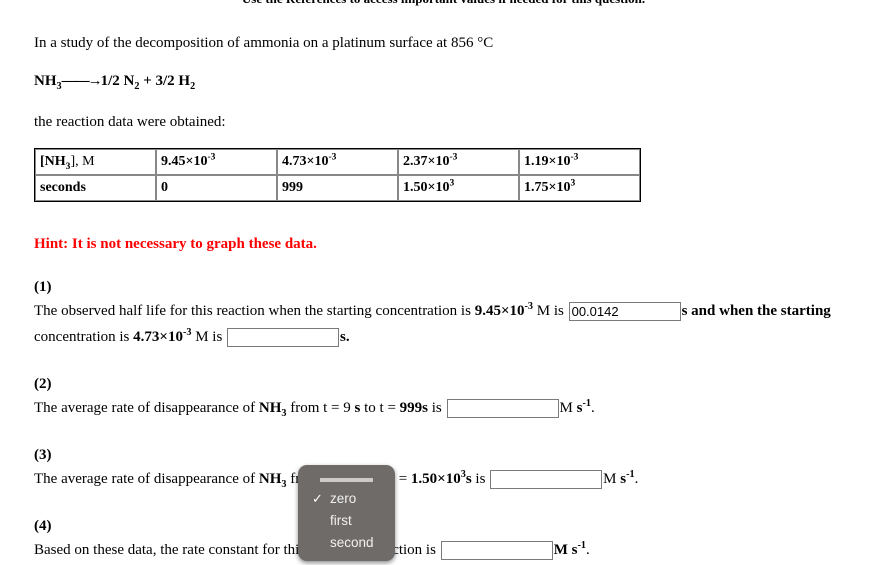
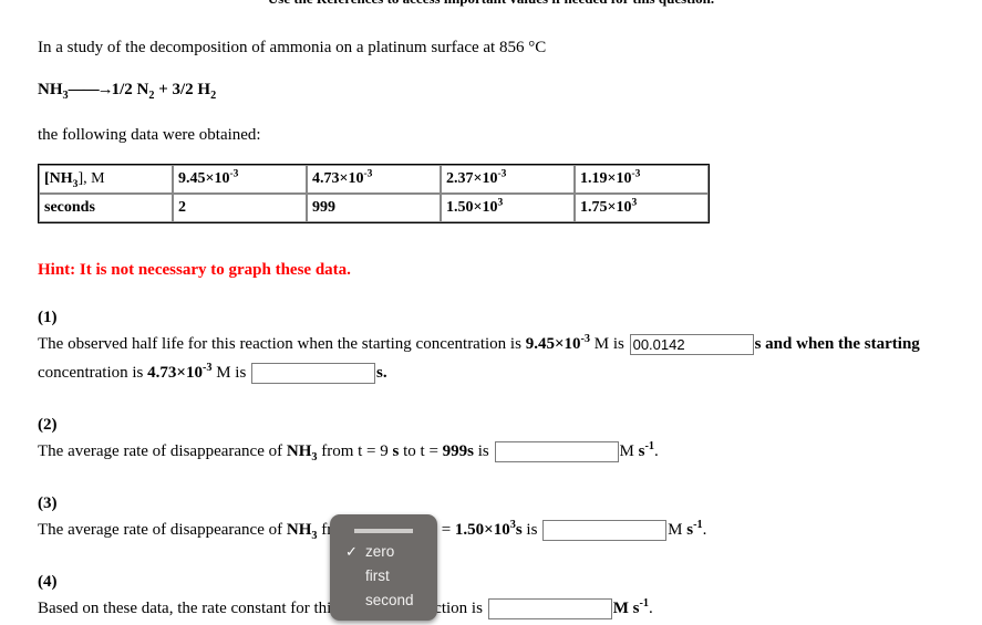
  In a study of the decomposition of ammonia on a platinum surface at 856 °C
  NH3——→1/2 N2 + 3/2 H2
- the reaction data were obtained:
+ the following data were obtained:
  [NH3], M	9.45×10-3	4.73×10-3	2.37×10-3	1.19×10-3
- seconds	0	999	1.50×103	1.75×103
+ seconds	2	999	1.50×103	1.75×103
  Hint: It is not necessary to graph these data.
  (1)
  The observed half life for this reaction when the starting concentration is 9.45×10-3 M is 00.0142 s and when the starting
  concentration is 4.73×10-3 M is s.
  (2)
  The average rate of disappearance of NH3 from t = 9 s to t = 999s is M s-1.
  (3)
  The average rate of disappearance of NH3 f = 1.50×103s is M s-1.
  (4)
  Based on these data, the rate constant for th ction is M s-1.
  ✓
  zero
  first
  second
